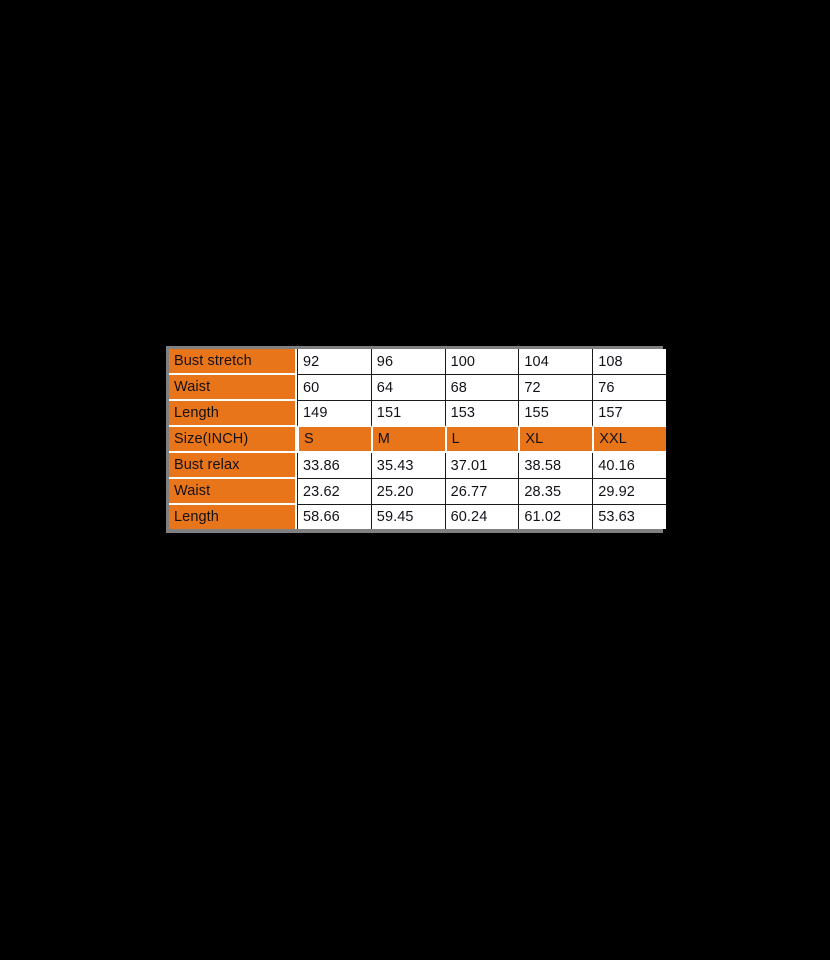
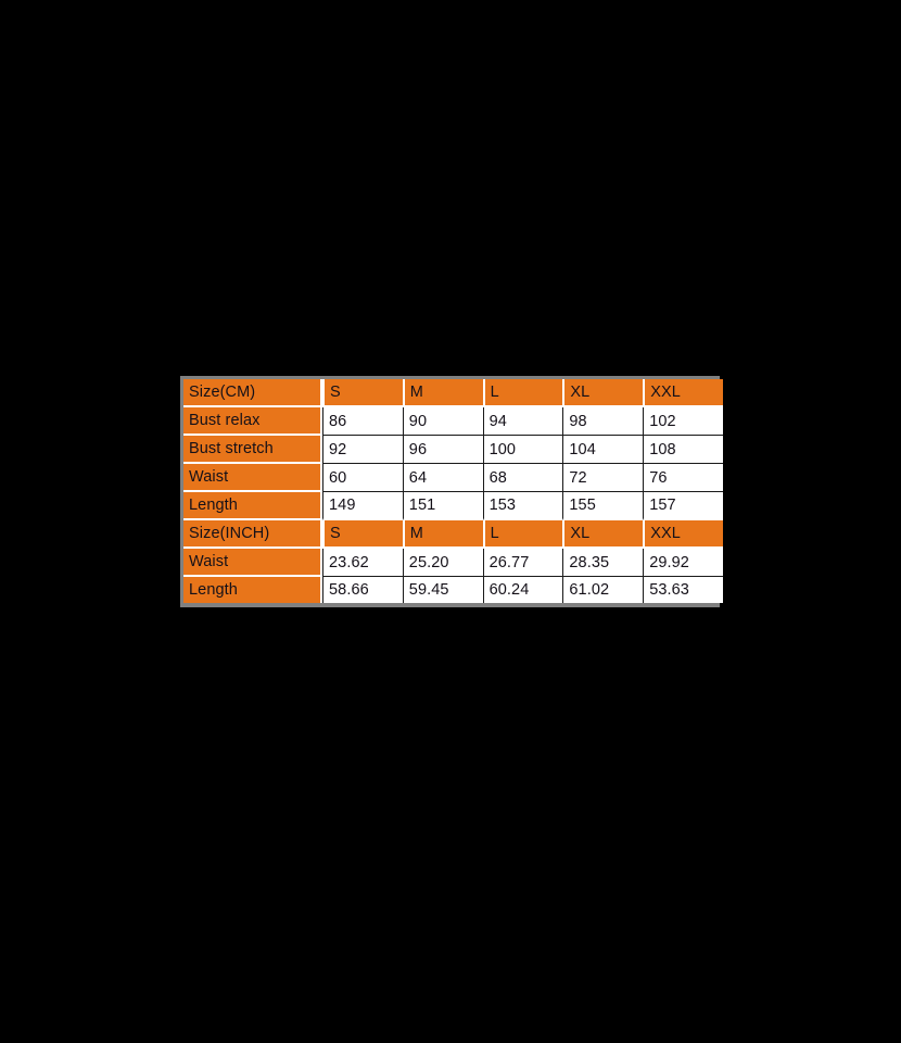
+ Size(CM)	S	M	L	XL	XXL
+ Bust relax	86	90	94	98	102
  Bust stretch	92	96	100	104	108
  Waist	60	64	68	72	76
  Length	149	151	153	155	157
  Size(INCH)	S	M	L	XL	XXL
- Bust relax	33.86	35.43	37.01	38.58	40.16
  Waist	23.62	25.20	26.77	28.35	29.92
  Length	58.66	59.45	60.24	61.02	53.63
